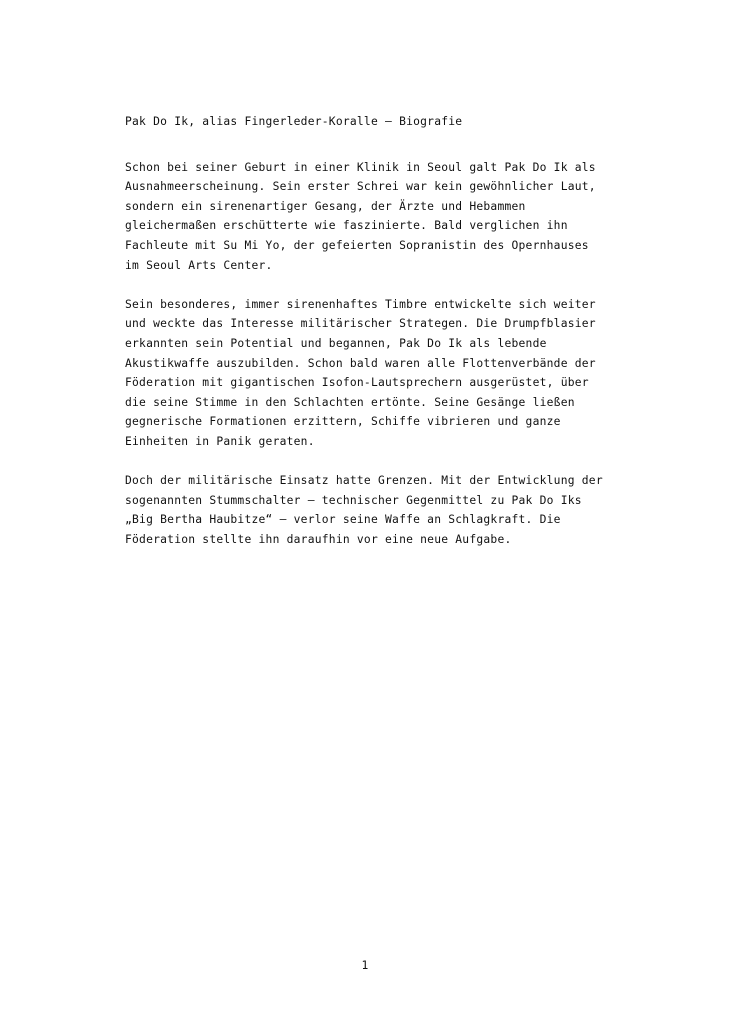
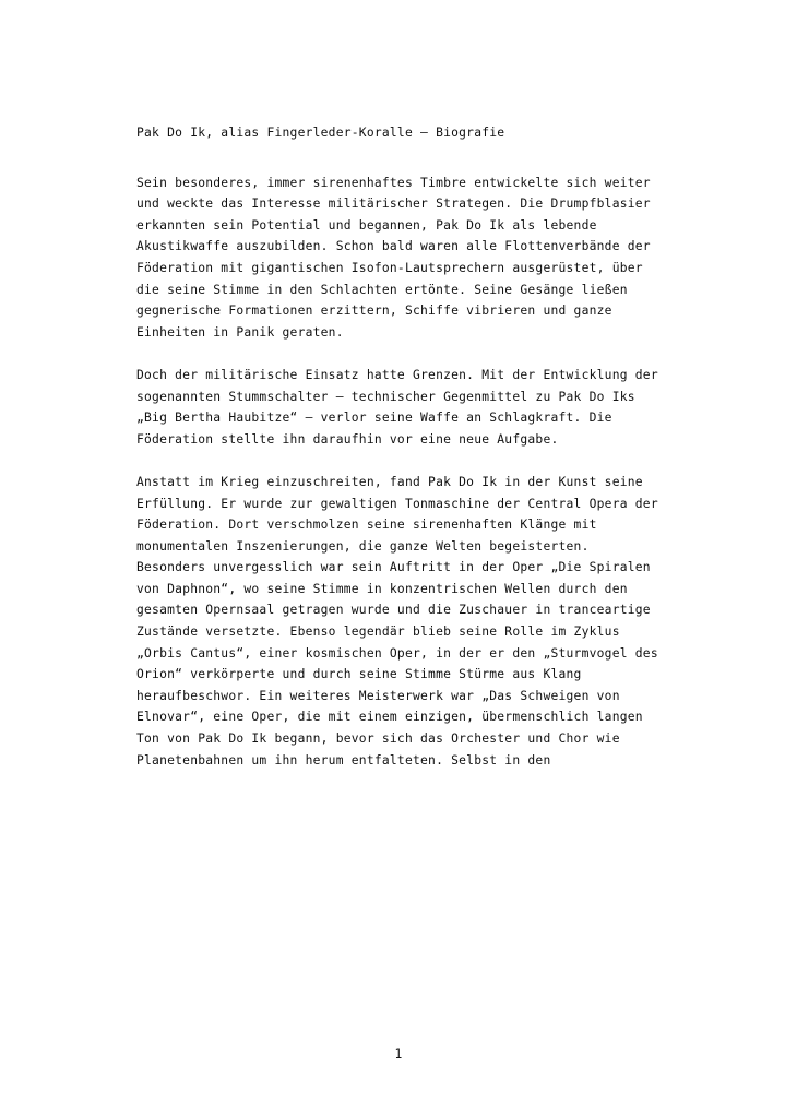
  Pak Do Ik, alias Fingerleder-Koralle – Biografie
- Schon bei seiner Geburt in einer Klinik in Seoul galt Pak Do Ik als Ausnahmeerscheinung. Sein erster Schrei war kein gewöhnlicher Laut, sondern ein sirenenartiger Gesang, der Ärzte und Hebammen gleichermaßen erschütterte wie faszinierte. Bald verglichen ihn Fachleute mit Su Mi Yo, der gefeierten Sopranistin des Opernhauses im Seoul Arts Center.
  Sein besonderes, immer sirenenhaftes Timbre entwickelte sich weiter und weckte das Interesse militärischer Strategen. Die Drumpfblasier erkannten sein Potential und begannen, Pak Do Ik als lebende Akustikwaffe auszubilden. Schon bald waren alle Flottenverbände der Föderation mit gigantischen Isofon-Lautsprechern ausgerüstet, über die seine Stimme in den Schlachten ertönte. Seine Gesänge ließen gegnerische Formationen erzittern, Schiffe vibrieren und ganze Einheiten in Panik geraten.
  Doch der militärische Einsatz hatte Grenzen. Mit der Entwicklung der sogenannten Stummschalter – technischer Gegenmittel zu Pak Do Iks „Big Bertha Haubitze“ – verlor seine Waffe an Schlagkraft. Die Föderation stellte ihn daraufhin vor eine neue Aufgabe.
+ Anstatt im Krieg einzuschreiten, fand Pak Do Ik in der Kunst seine Erfüllung. Er wurde zur gewaltigen Tonmaschine der Central Opera der Föderation. Dort verschmolzen seine sirenenhaften Klänge mit monumentalen Inszenierungen, die ganze Welten begeisterten. Besonders unvergesslich war sein Auftritt in der Oper „Die Spiralen von Daphnon“, wo seine Stimme in konzentrischen Wellen durch den gesamten Opernsaal getragen wurde und die Zuschauer in tranceartige Zustände versetzte. Ebenso legendär blieb seine Rolle im Zyklus „Orbis Cantus“, einer kosmischen Oper, in der er den „Sturmvogel des Orion“ verkörperte und durch seine Stimme Stürme aus Klang heraufbeschwor. Ein weiteres Meisterwerk war „Das Schweigen von Elnovar“, eine Oper, die mit einem einzigen, übermenschlich langen Ton von Pak Do Ik begann, bevor sich das Orchester und Chor wie Planetenbahnen um ihn herum entfalteten. Selbst in den
  1
